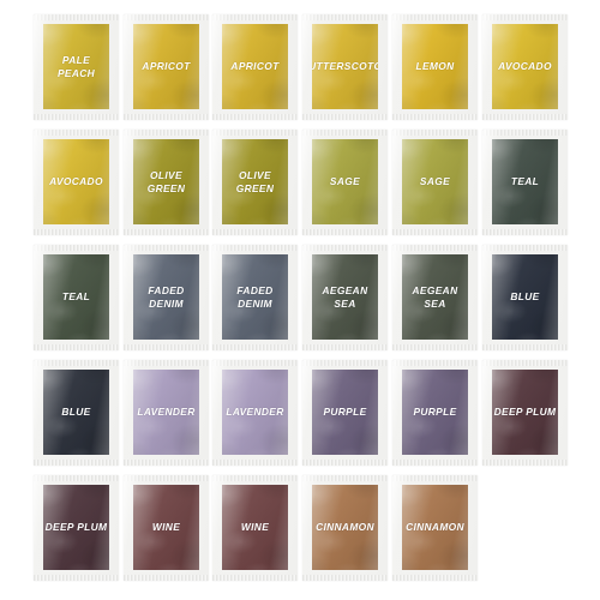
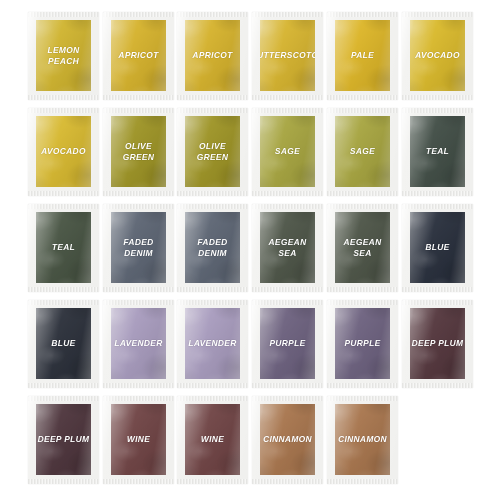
- PALE
+ LEMON
  PEACH
  APRICOT
  APRICOT
  UTTERSCOTC
- LEMON
+ PALE
  AVOCADO
  AVOCADO
  OLIVE
  GREEN
  OLIVE
  GREEN
  SAGE
  SAGE
  TEAL
  TEAL
  FADED
  DENIM
  FADED
  DENIM
  AEGEAN
  SEA
  AEGEAN
  SEA
  BLUE
  BLUE
  LAVENDER
  LAVENDER
  PURPLE
  PURPLE
  DEEP PLUM
  DEEP PLUM
  WINE
  WINE
  CINNAMON
  CINNAMON
